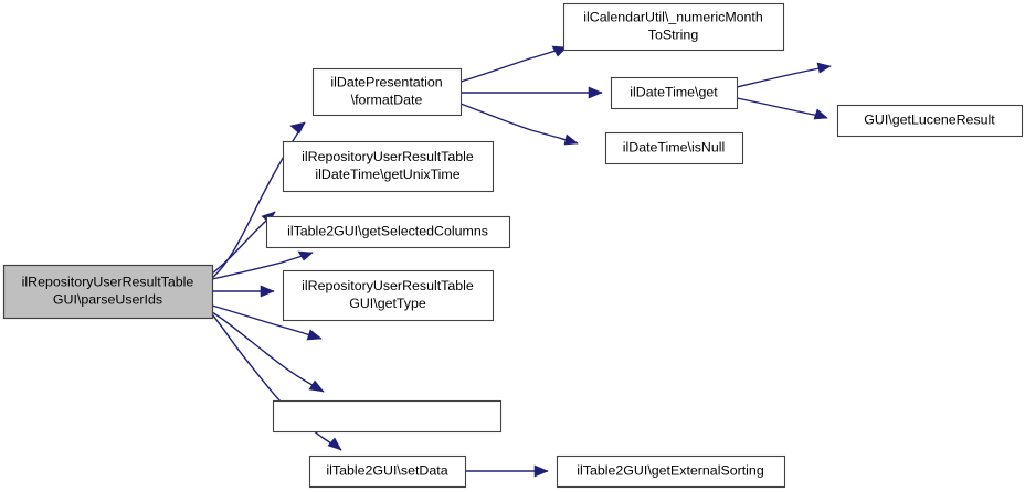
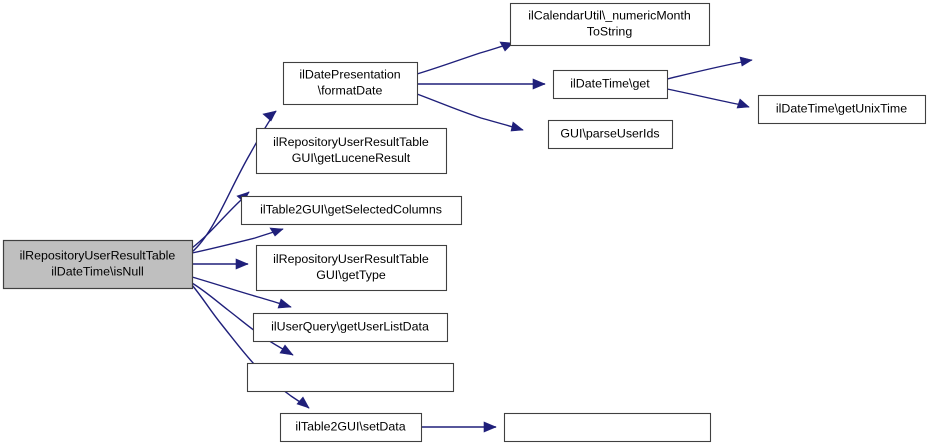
  ilRepositoryUserResultTable
- GUI\parseUserIds
+ ilDateTime\isNull
  ilDatePresentation
  \formatDate
  ilCalendarUtil\_numericMonth
  ToString
  ilDateTime\get
- GUI\getLuceneResult
+ ilDateTime\getUnixTime
- ilDateTime\isNull
+ GUI\parseUserIds
  ilRepositoryUserResultTable
- ilDateTime\getUnixTime
+ GUI\getLuceneResult
  ilTable2GUI\getSelectedColumns
  ilRepositoryUserResultTable
  GUI\getType
+ ilUserQuery\getUserListData
  ilTable2GUI\setData
- ilTable2GUI\getExternalSorting
